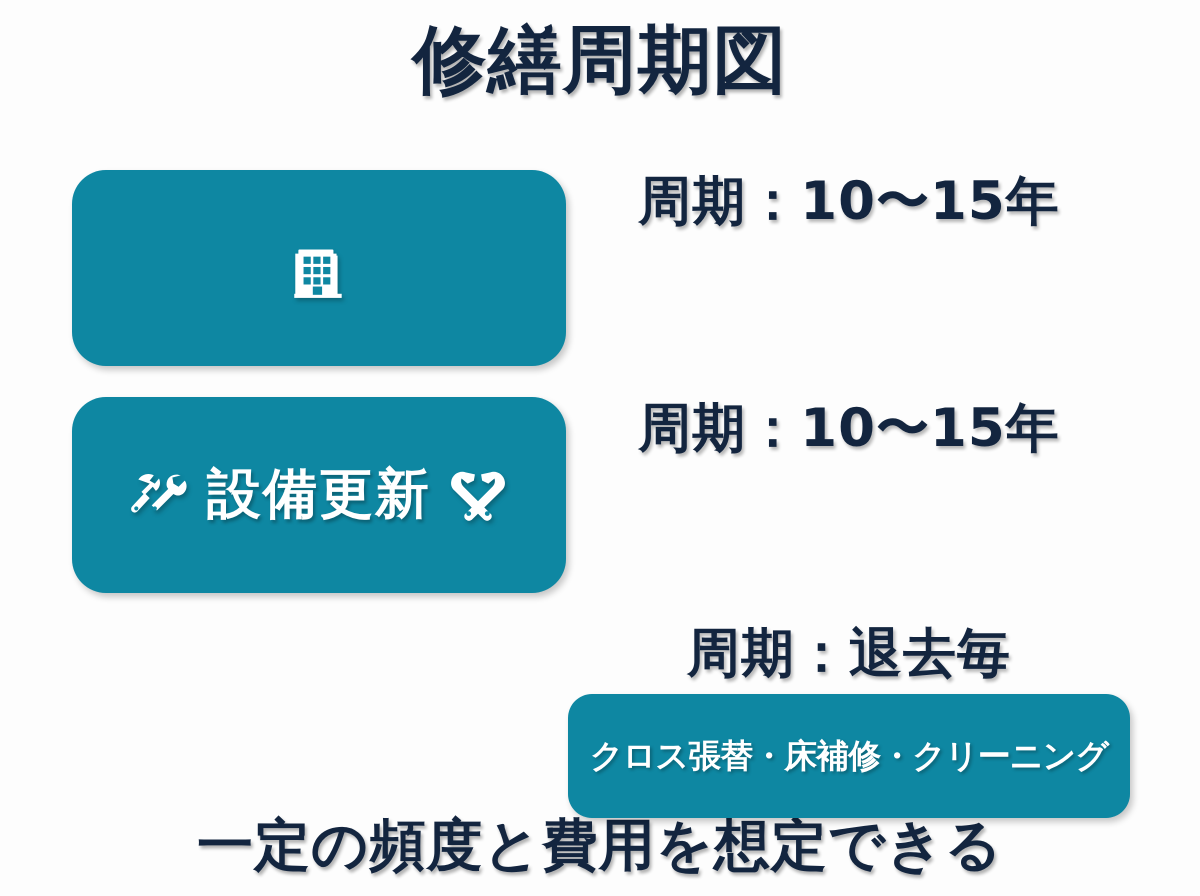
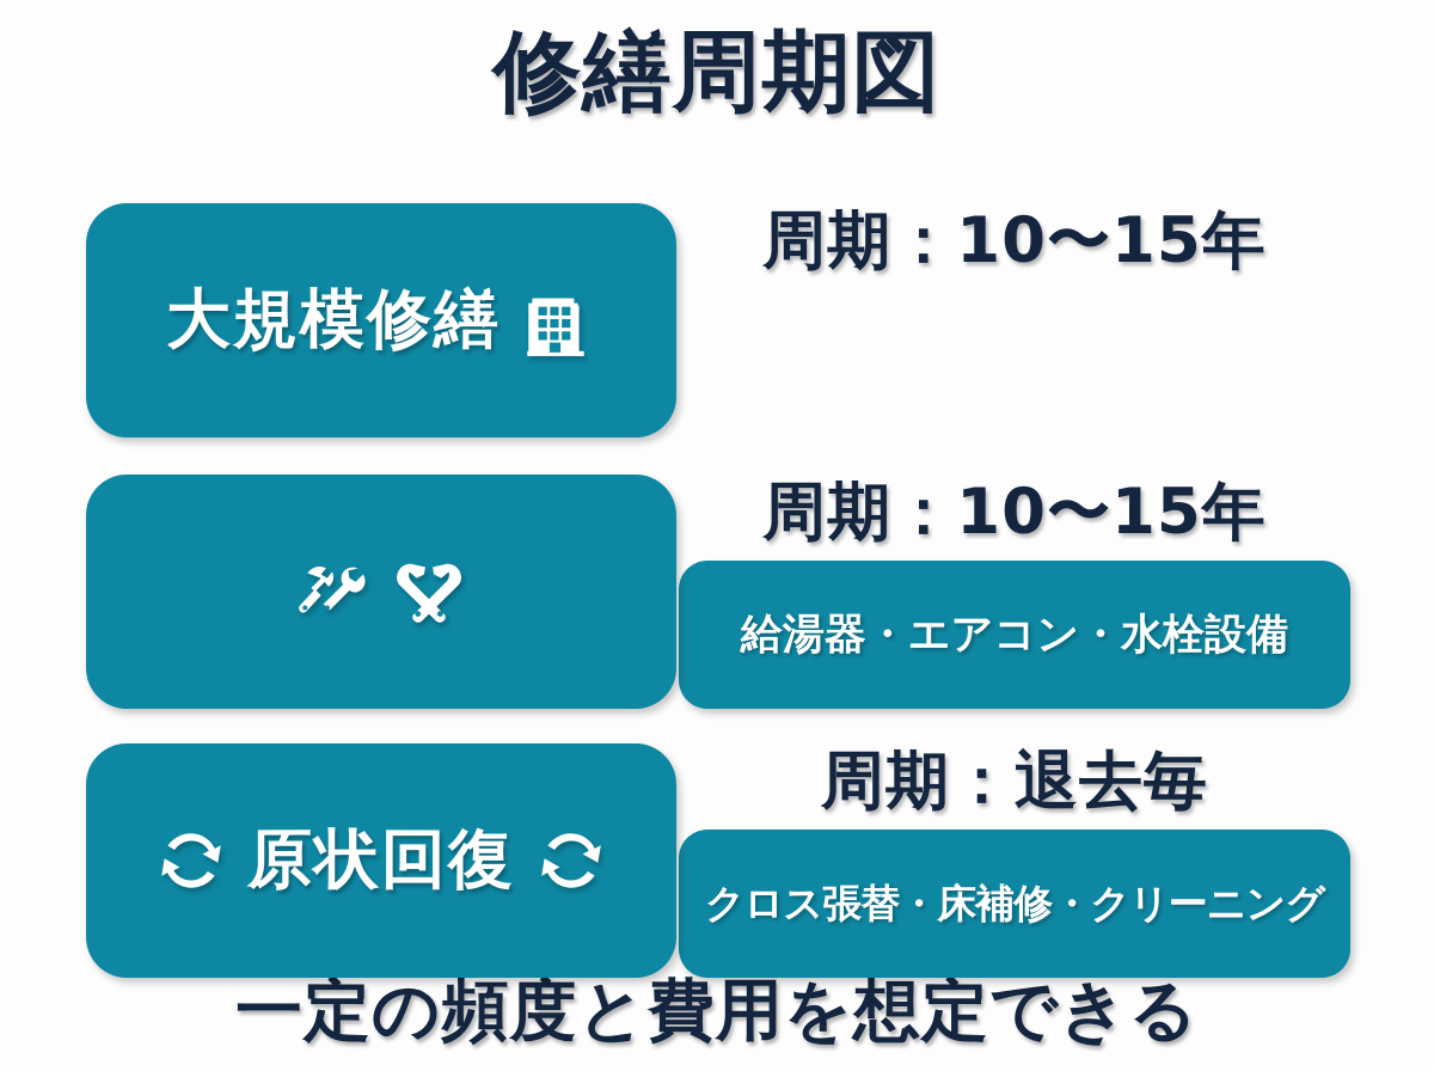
  修繕周期図
+ 大規模修繕
  周期：10〜15年
- 設備更新
  周期：10〜15年
+ 給湯器・エアコン・水栓設備
+ 原状回復
  周期：退去毎
  クロス張替・床補修・クリーニング
  一定の頻度と費用を想定できる
